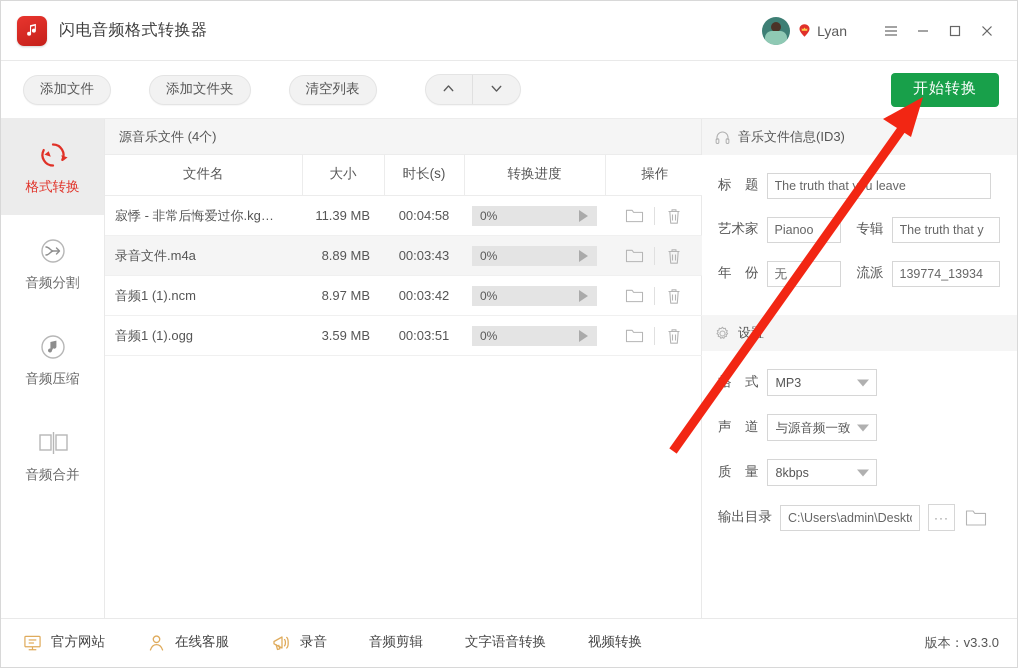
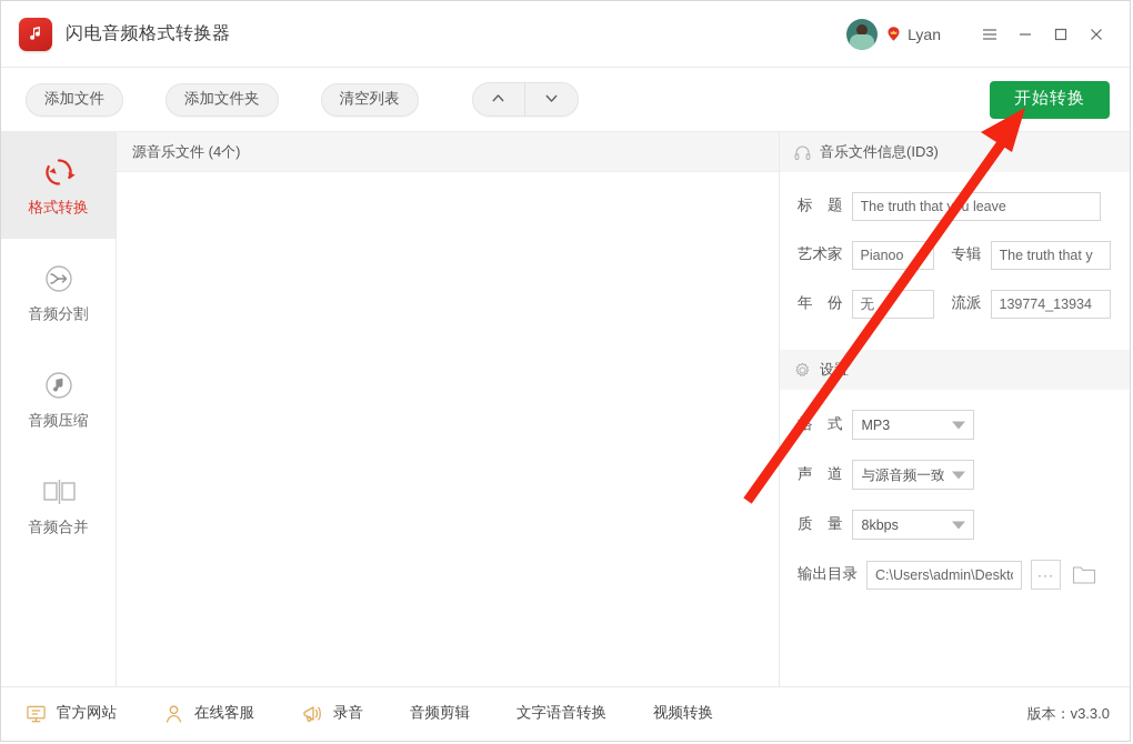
  闪电音频格式转换器
  Lyan
  添加文件
  添加文件夹
  清空列表
  开始转换
  格式转换
  音频分割
  音频压缩
  音频合并
  源音乐文件 (4个)
- 文件名	大小	时长(s)	转换进度	操作
- 寂悸 - 非常后悔爱过你.kg…	11.39 MB	00:04:58	0%
- 录音文件.m4a	8.89 MB	00:03:43	0%
- 音频1 (1).ncm	8.97 MB	00:03:42	0%
- 音频1 (1).ogg	3.59 MB	00:03:51	0%
  音乐文件信息(ID3)
  标 题
  The truth that yu leave
  艺术家
  Pianoo
  专辑
  The truth that y
  年 份
  无
  流派
  139774_13934
  MP3
  声 道
  与源音频一致
  质 量
  8kbps
  输出目录
  C:\Users\admin\Deskt
  ···
  官方网站
  在线客服
  录音
  音频剪辑
  文字语音转换
  视频转换
  版本：v3.3.0
